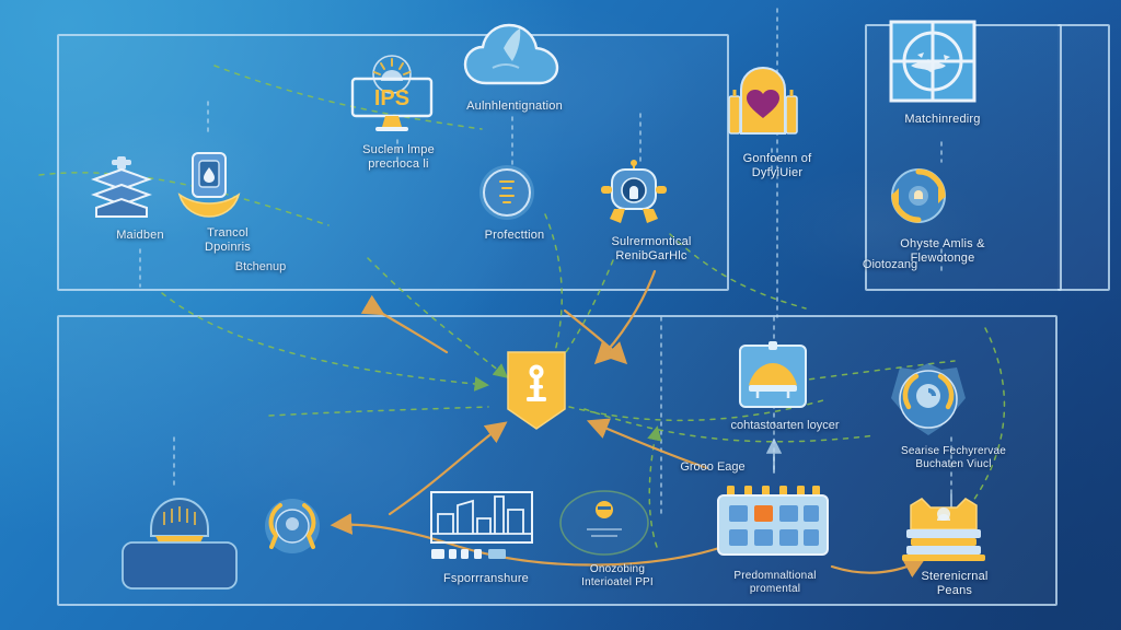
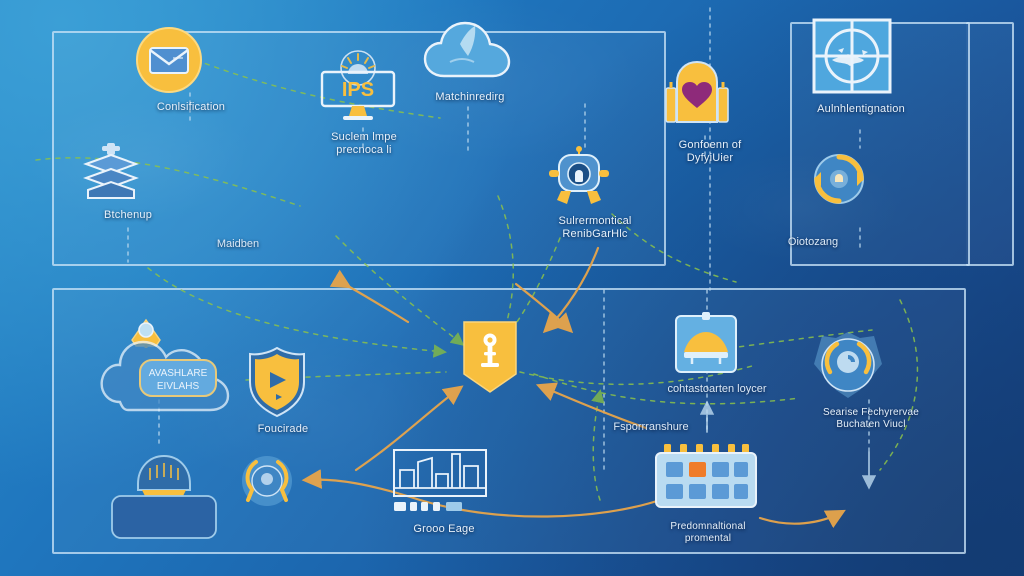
+ Conlsification
- Maidben
+ Btchenup
- Trancol
- Dpoinris
- Btchenup
+ Maidben
  IPS
  Suclem lmpe
  precnoca li
- Aulnhlentignation
+ Matchinredirg
- Profecttion
  Sulrermontical
  RenibGarHlc
  Gonfoenn of
  DyfyiUier
- Matchinredirg
+ Aulnhlentignation
- Ohyste Amlis &
- Flewotonge
  Oiotozang
+ AVASHLARE
+ EIVLAHS
+ Foucirade
- Fsporrranshure
+ Grooo Eage
- Onozobing
- Interioatel PPI
  Predomnaltional
  promental
- Sterenicrnal
- Peans
  Searise Fechyrervae
  Buchaten Viucl
  cohtastoarten loycer
- Grooo Eage
+ Fsporrranshure
